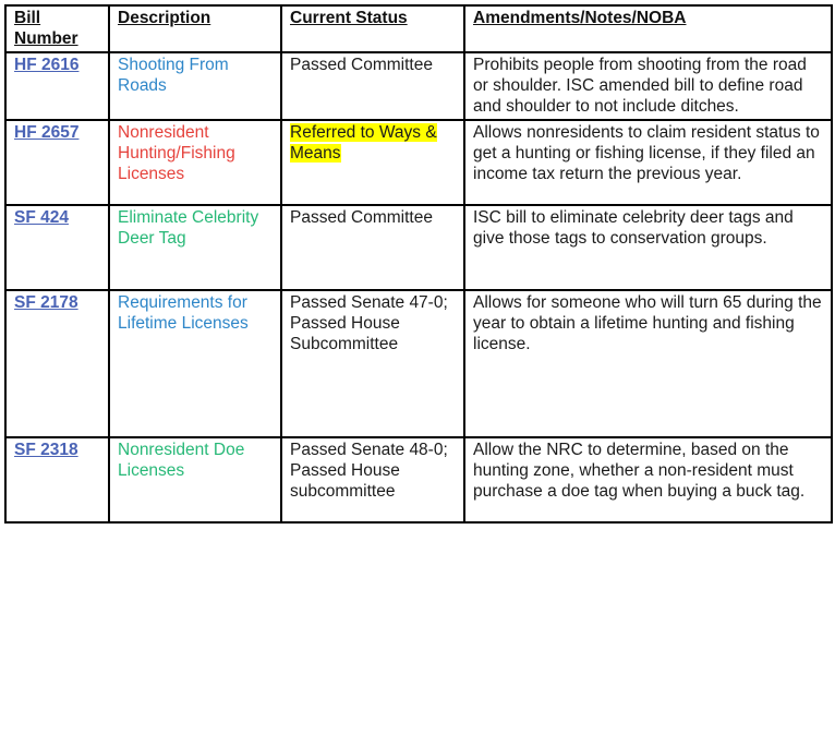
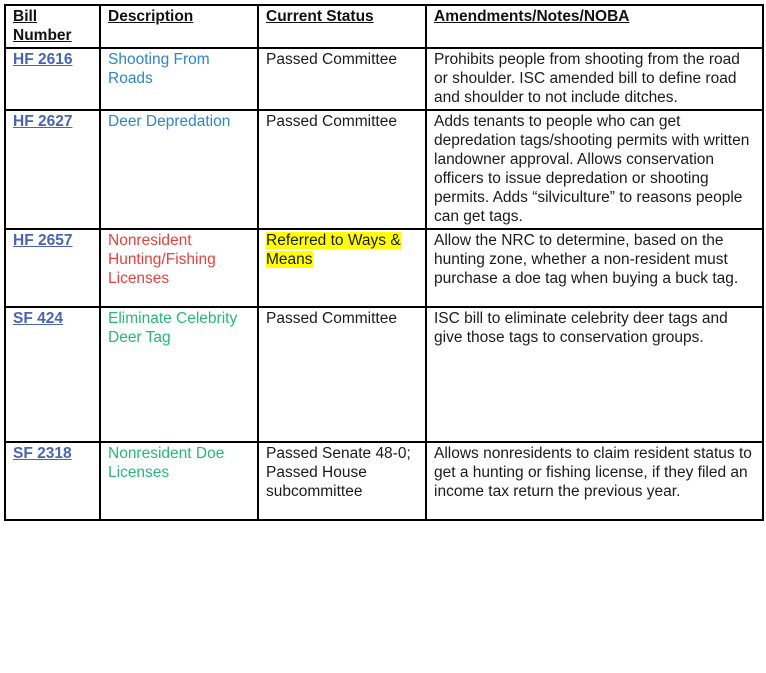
  Bill Number	Description	Current Status	Amendments/Notes/NOBA
  HF 2616	Shooting From Roads	Passed Committee	Prohibits people from shooting from the road or shoulder. ISC amended bill to define road and shoulder to not include ditches.
+ HF 2627	Deer Depredation	Passed Committee	Adds tenants to people who can get depredation tags/shooting permits with written landowner approval. Allows conservation officers to issue depredation or shooting permits. Adds “silviculture” to reasons people can get tags.
- HF 2657	Nonresident Hunting/Fishing Licenses	Referred to Ways & Means	Allows nonresidents to claim resident status to get a hunting or fishing license, if they filed an income tax return the previous year.
+ HF 2657	Nonresident Hunting/Fishing Licenses	Referred to Ways & Means	Allow the NRC to determine, based on the hunting zone, whether a non-resident must purchase a doe tag when buying a buck tag.
  SF 424	Eliminate Celebrity Deer Tag	Passed Committee	ISC bill to eliminate celebrity deer tags and give those tags to conservation groups.
- SF 2178	Requirements for Lifetime Licenses	Passed Senate 47-0; Passed House Subcommittee	Allows for someone who will turn 65 during the year to obtain a lifetime hunting and fishing license.
- SF 2318	Nonresident Doe Licenses	Passed Senate 48-0; Passed House subcommittee	Allow the NRC to determine, based on the hunting zone, whether a non-resident must purchase a doe tag when buying a buck tag.
+ SF 2318	Nonresident Doe Licenses	Passed Senate 48-0; Passed House subcommittee	Allows nonresidents to claim resident status to get a hunting or fishing license, if they filed an income tax return the previous year.
